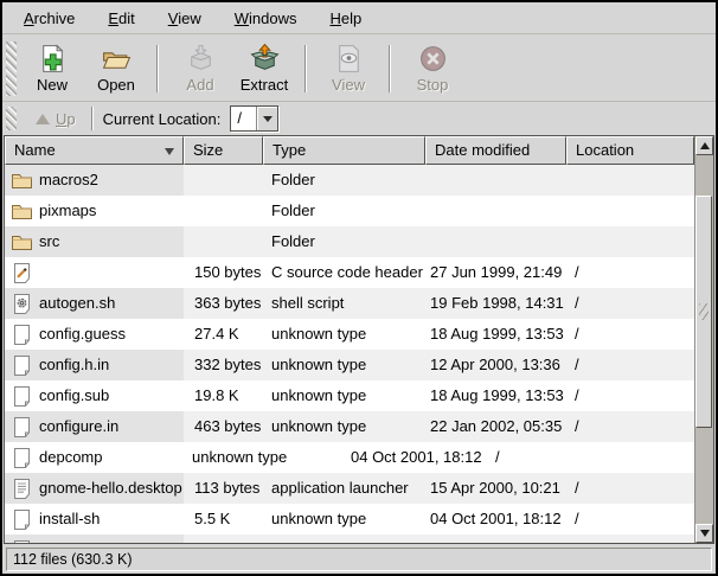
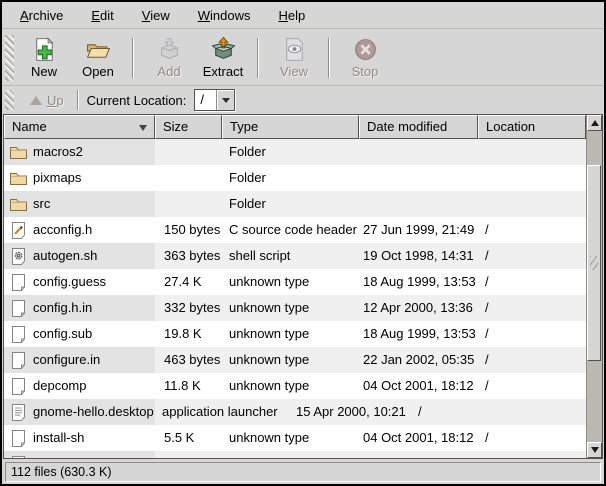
  Archive
  Edit
  View
  Windows
  Help
  New
  Open
  Add
  Extract
  View
  Stop
  Up
  Current Location:
  /
  Name
  Size
  Type
  Date modified
  Location
  macros2
  Folder
  pixmaps
  Folder
  src
  Folder
+ acconfig.h
  150 bytes
  C source code header
  27 Jun 1999, 21:49
  /
  autogen.sh
  363 bytes
  shell script
- 19 Feb 1998, 14:31
+ 19 Oct 1998, 14:31
  /
  config.guess
  27.4 K
  unknown type
  18 Aug 1999, 13:53
  /
  config.h.in
  332 bytes
  unknown type
  12 Apr 2000, 13:36
  /
  config.sub
  19.8 K
  unknown type
  18 Aug 1999, 13:53
  /
  configure.in
  463 bytes
  unknown type
  22 Jan 2002, 05:35
  /
  depcomp
+ 11.8 K
  unknown type
  04 Oct 2001, 18:12
  /
  gnome-hello.desktop
- 113 bytes
  application launcher
  15 Apr 2000, 10:21
  /
  install-sh
  5.5 K
  unknown type
  04 Oct 2001, 18:12
  /
  112 files (630.3 K)
